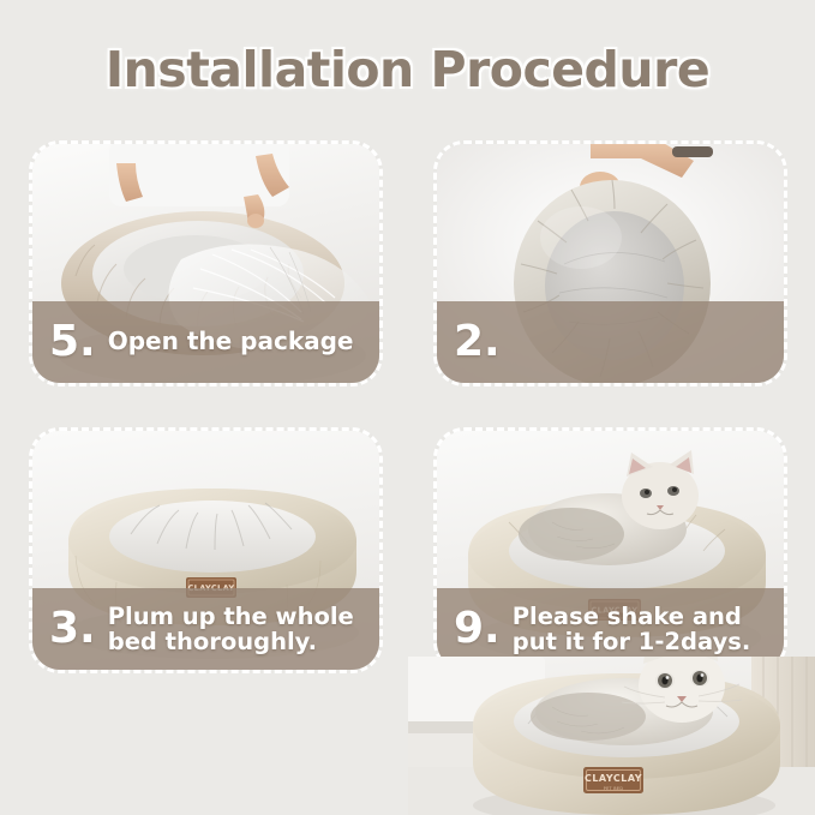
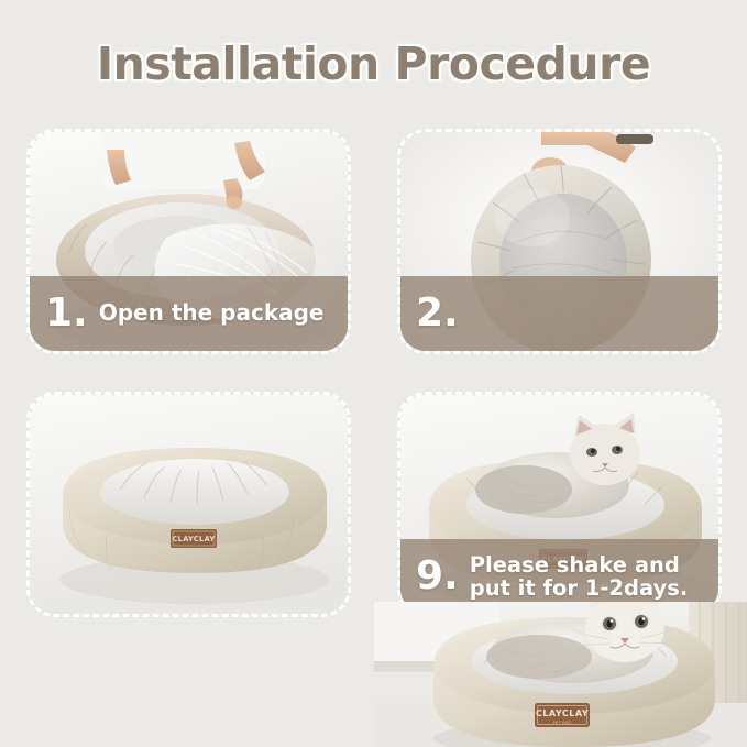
  Installation Procedure
- 5.
+ 1.
  Open the package
  2.
  CLAYCLAY
- 3.
- Plum up the whole
- bed thoroughly.
  CLAYCLAY
  9.
  Please shake and
  put it for 1-2days.
  CLAYCLAY
